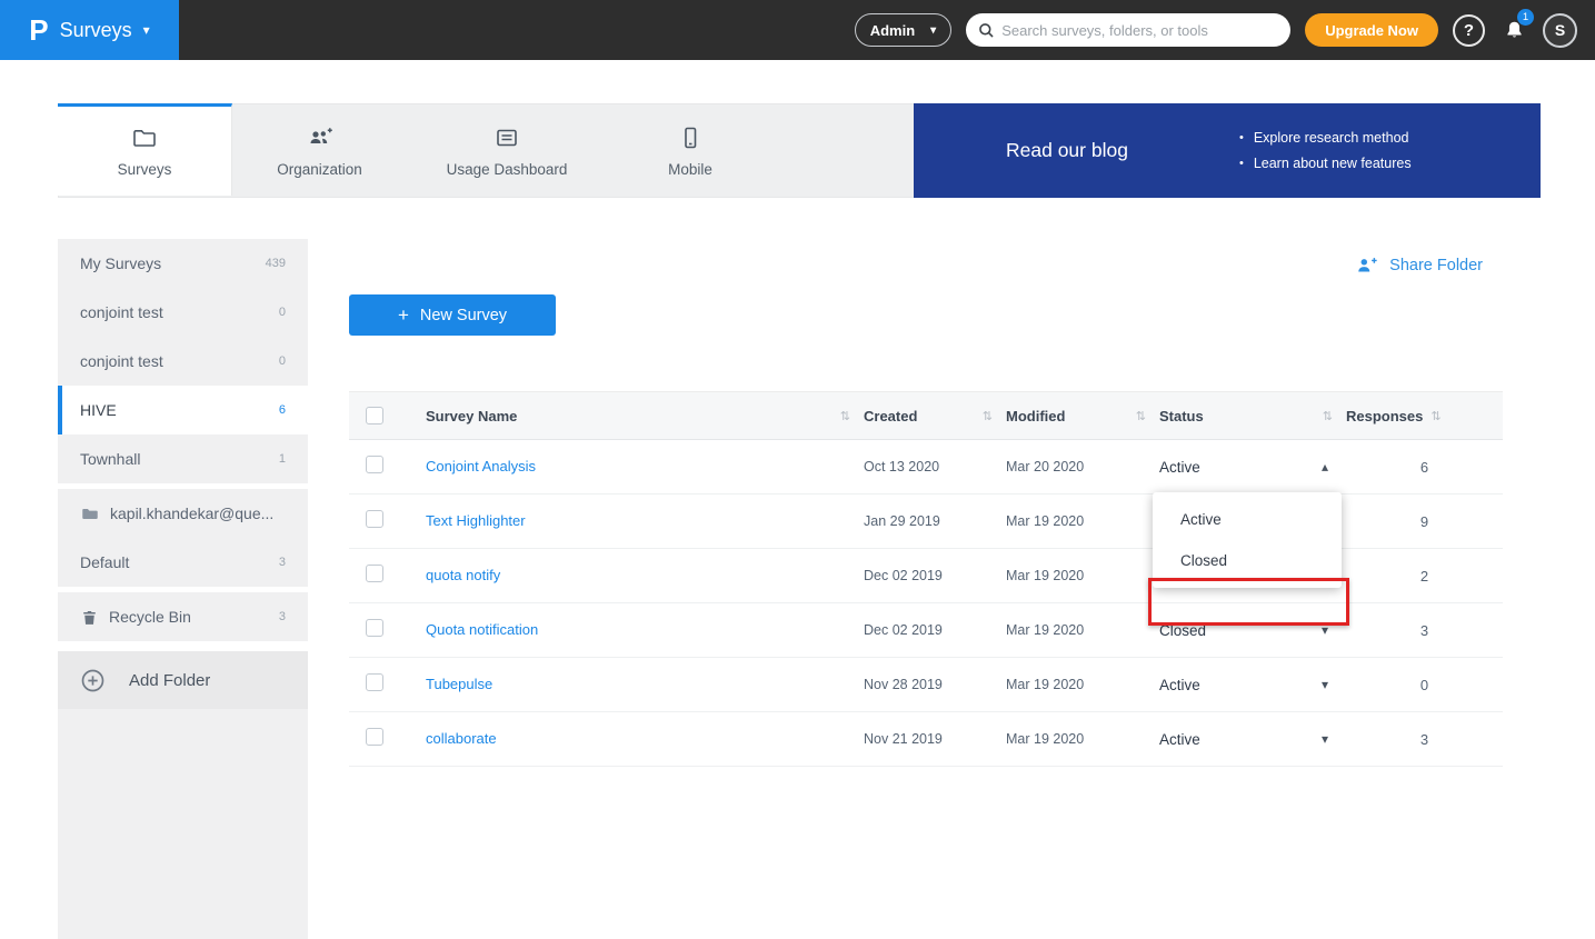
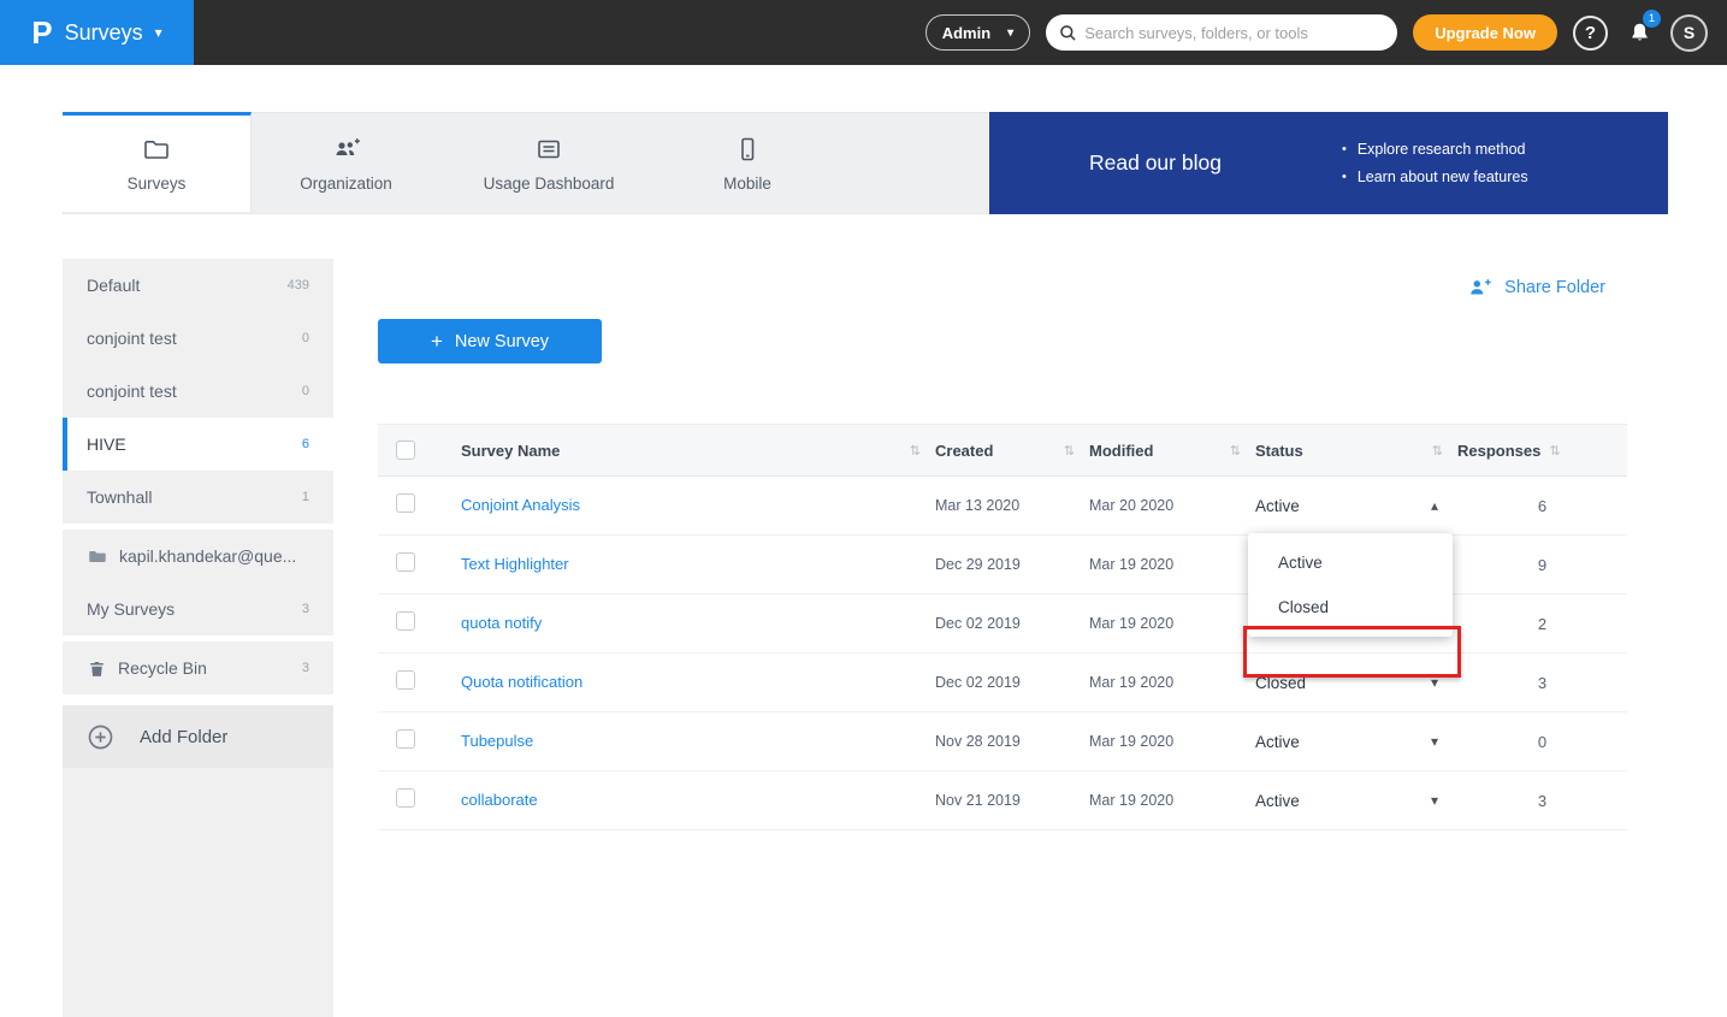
  P
  Surveys
  ▾
  Admin
  ▾
  Search surveys, folders, or tools
  Upgrade Now
  ?
  1
  S
  Surveys
  Organization
  Usage Dashboard
  Mobile
  Read our blog
  •
  Explore research method
  •
  Learn about new features
- My Surveys
+ Default
  439
  conjoint test
  0
  conjoint test
  0
  HIVE
  6
  Townhall
  1
  kapil.khandekar@que...
- Default
+ My Surveys
  3
  Recycle Bin
  3
  Add Folder
  Share Folder
  +
  New Survey
  Survey Name
  ⇅
  Created
  ⇅
  Modified
  ⇅
  Status
  ⇅
  Responses
  ⇅
  Conjoint Analysis
- Oct 13 2020
+ Mar 13 2020
  Mar 20 2020
  Active
  ▴
  6
  Text Highlighter
- Jan 29 2019
+ Dec 29 2019
  Mar 19 2020
  9
  quota notify
  Dec 02 2019
  Mar 19 2020
  2
  Quota notification
  Dec 02 2019
  Mar 19 2020
  Closed
  ▾
  3
  Tubepulse
  Nov 28 2019
  Mar 19 2020
  Active
  ▾
  0
  collaborate
  Nov 21 2019
  Mar 19 2020
  Active
  ▾
  3
  Active
  Closed
